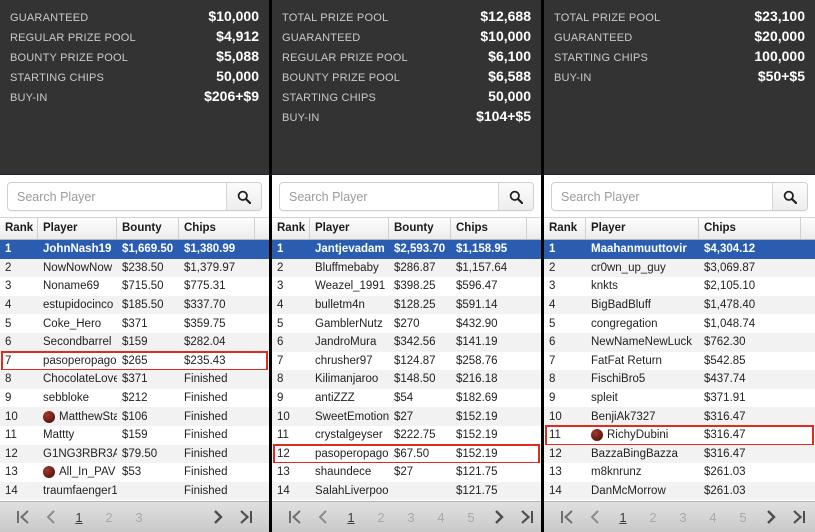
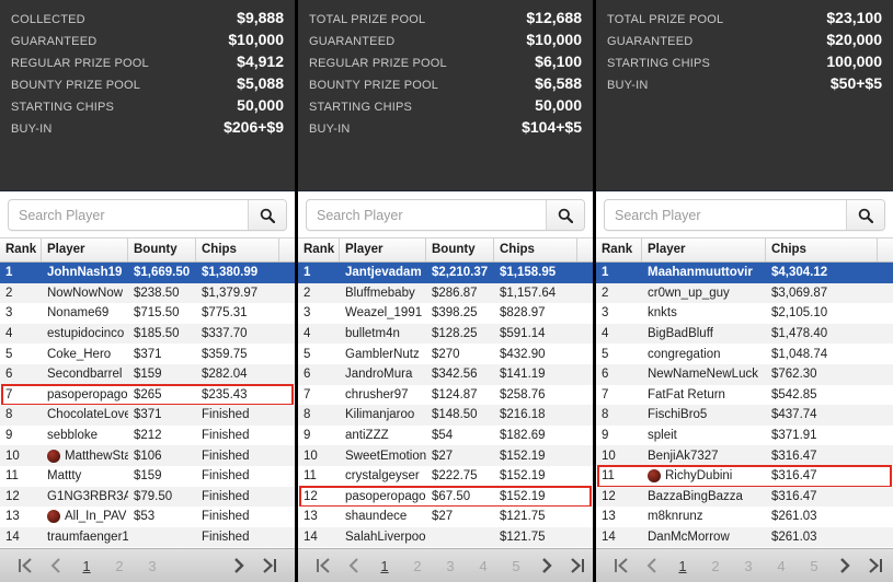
+ COLLECTED
+ $9,888
  GUARANTEED
  $10,000
  REGULAR PRIZE POOL
  $4,912
  BOUNTY PRIZE POOL
  $5,088
  STARTING CHIPS
  50,000
  BUY-IN
  $206+$9
  Search Player
  Rank
  Player
  Bounty
  Chips
  1
  JohnNash19
  $1,669.50
  $1,380.99
  2
  NowNowNow
  $238.50
  $1,379.97
  3
  Noname69
  $715.50
  $775.31
  4
  estupidocinco
  $185.50
  $337.70
  5
  Coke_Hero
  $371
  $359.75
  6
  Secondbarrel
  $159
  $282.04
  7
  pasoperopago
  $265
  $235.43
  8
  ChocolateLove
  $371
  Finished
  9
  sebbloke
  $212
  Finished
  10
  MatthewSta
  $106
  Finished
  11
  Mattty
  $159
  Finished
  12
  G1NG3RBR3A
  $79.50
  Finished
  13
  All_In_PAV
  $53
  Finished
  14
  traumfaenger1
  Finished
  1
  2
  3
  TOTAL PRIZE POOL
  $12,688
  GUARANTEED
  $10,000
  REGULAR PRIZE POOL
  $6,100
  BOUNTY PRIZE POOL
  $6,588
  STARTING CHIPS
  50,000
  BUY-IN
  $104+$5
  Search Player
  Rank
  Player
  Bounty
  Chips
  1
  Jantjevadam
- $2,593.70
+ $2,210.37
  $1,158.95
  2
  Bluffmebaby
  $286.87
  $1,157.64
  3
  Weazel_1991
  $398.25
- $596.47
+ $828.97
  4
  bulletm4n
  $128.25
  $591.14
  5
  GamblerNutz
  $270
  $432.90
  6
  JandroMura
  $342.56
  $141.19
  7
  chrusher97
  $124.87
  $258.76
  8
  Kilimanjaroo
  $148.50
  $216.18
  9
  antiZZZ
  $54
  $182.69
  10
  SweetEmotion
  $27
  $152.19
  11
  crystalgeyser
  $222.75
  $152.19
  12
  pasoperopago
  $67.50
  $152.19
  13
  shaundece
  $27
  $121.75
  14
  SalahLiverpoo
  $121.75
  1
  2
  3
  4
  5
  TOTAL PRIZE POOL
  $23,100
  GUARANTEED
  $20,000
  STARTING CHIPS
  100,000
  BUY-IN
  $50+$5
  Search Player
  Rank
  Player
  Chips
  1
  Maahanmuuttovir
  $4,304.12
  2
  cr0wn_up_guy
  $3,069.87
  3
  knkts
  $2,105.10
  4
  BigBadBluff
  $1,478.40
  5
  congregation
  $1,048.74
  6
  NewNameNewLuck
  $762.30
  7
  FatFat Return
  $542.85
  8
  FischiBro5
  $437.74
  9
  spleit
  $371.91
  10
  BenjiAk7327
  $316.47
  11
  RichyDubini
  $316.47
  12
  BazzaBingBazza
  $316.47
  13
  m8knrunz
  $261.03
  14
  DanMcMorrow
  $261.03
  1
  2
  3
  4
  5
